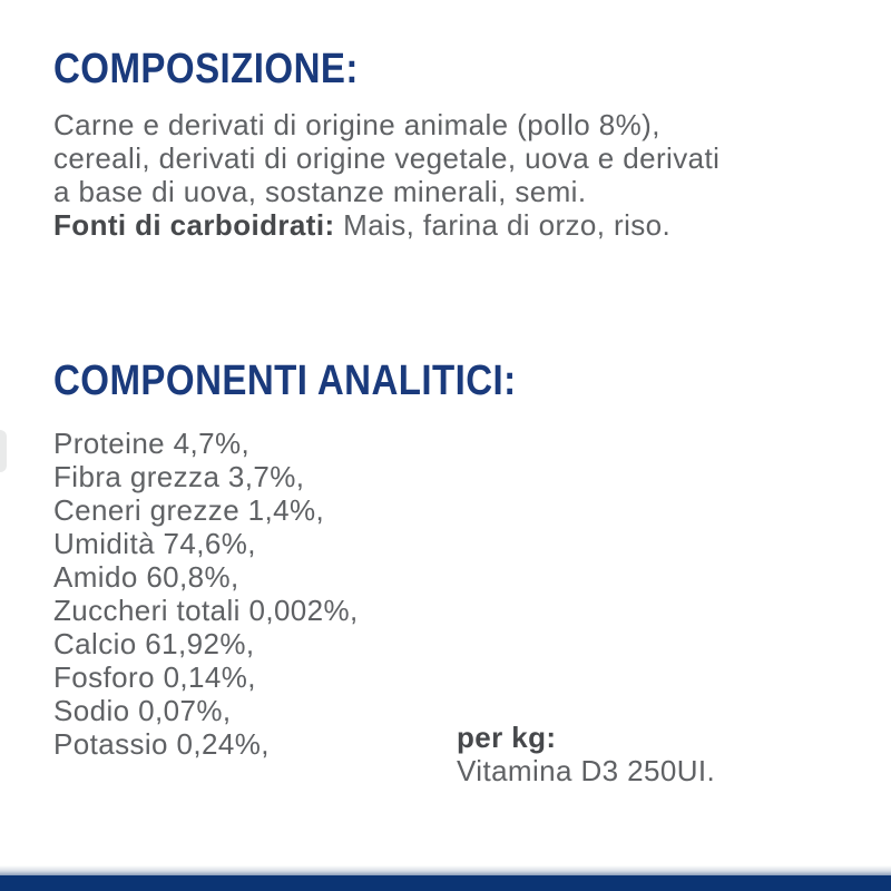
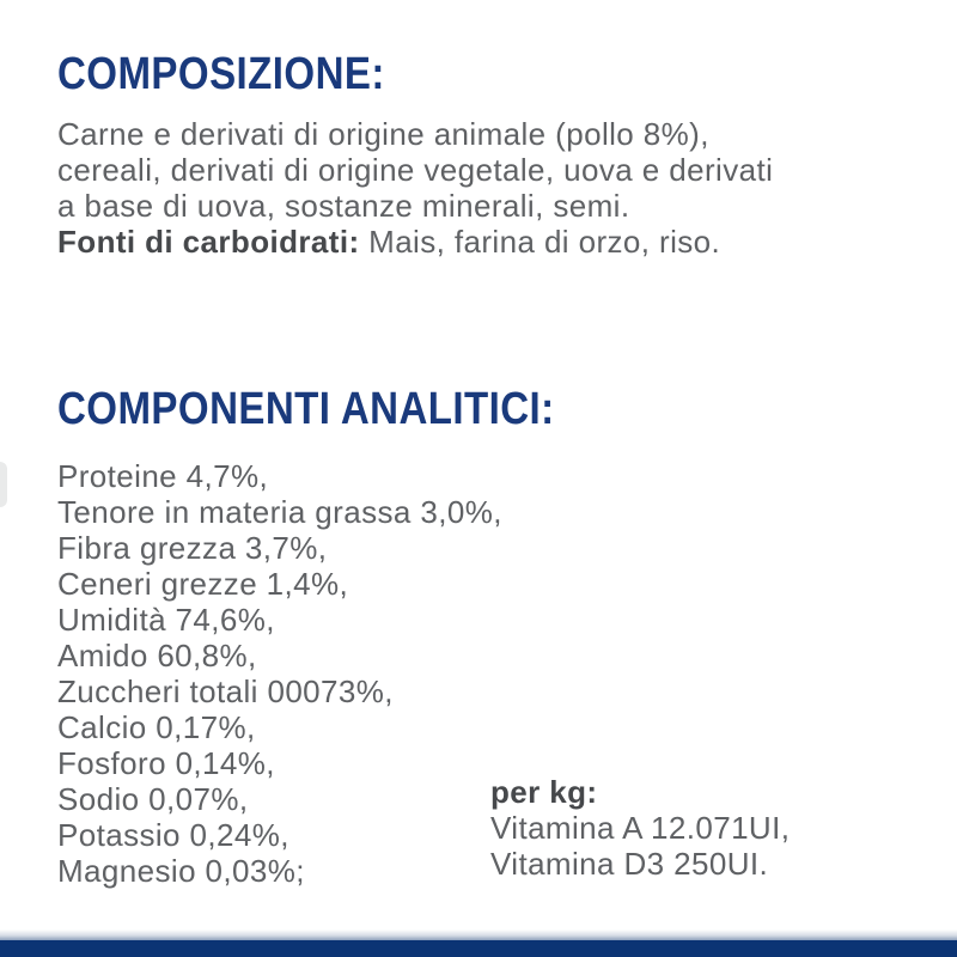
  COMPOSIZIONE:
  Carne e derivati di origine animale (pollo 8%),
  cereali, derivati di origine vegetale, uova e derivati
  a base di uova, sostanze minerali, semi.
  Fonti di carboidrati: Mais, farina di orzo, riso.
  COMPONENTI ANALITICI:
  Proteine 4,7%,
+ Tenore in materia grassa 3,0%,
  Fibra grezza 3,7%,
  Ceneri grezze 1,4%,
  Umidità 74,6%,
  Amido 60,8%,
- Zuccheri totali 0,002%,
+ Zuccheri totali 00073%,
- Calcio 61,92%,
+ Calcio 0,17%,
  Fosforo 0,14%,
  Sodio 0,07%,
  Potassio 0,24%,
+ Magnesio 0,03%;
  per kg:
+ Vitamina A 12.071UI,
  Vitamina D3 250UI.
